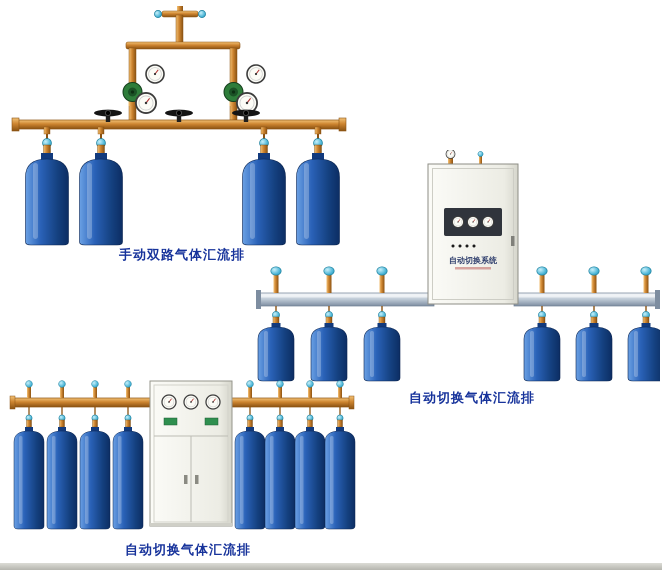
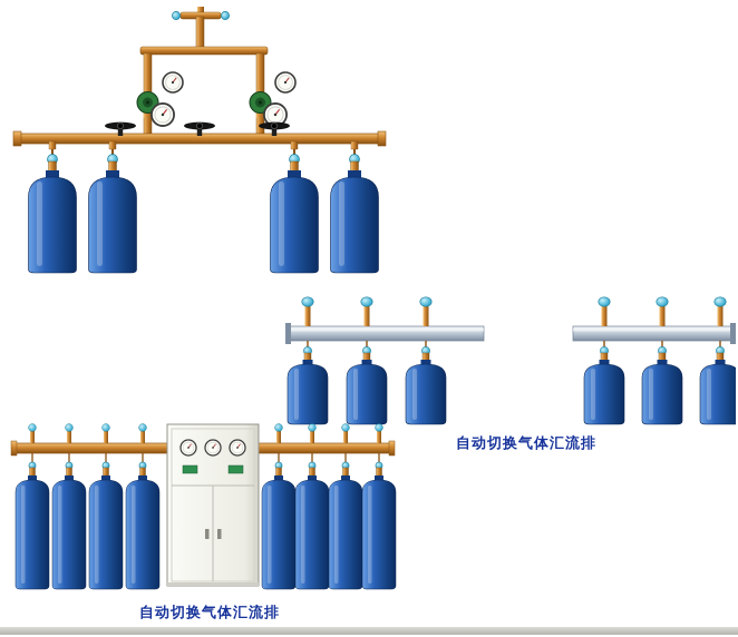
- 手动双路气体汇流排
- 自动切换系统
  自动切换气体汇流排
  自动切换气体汇流排
